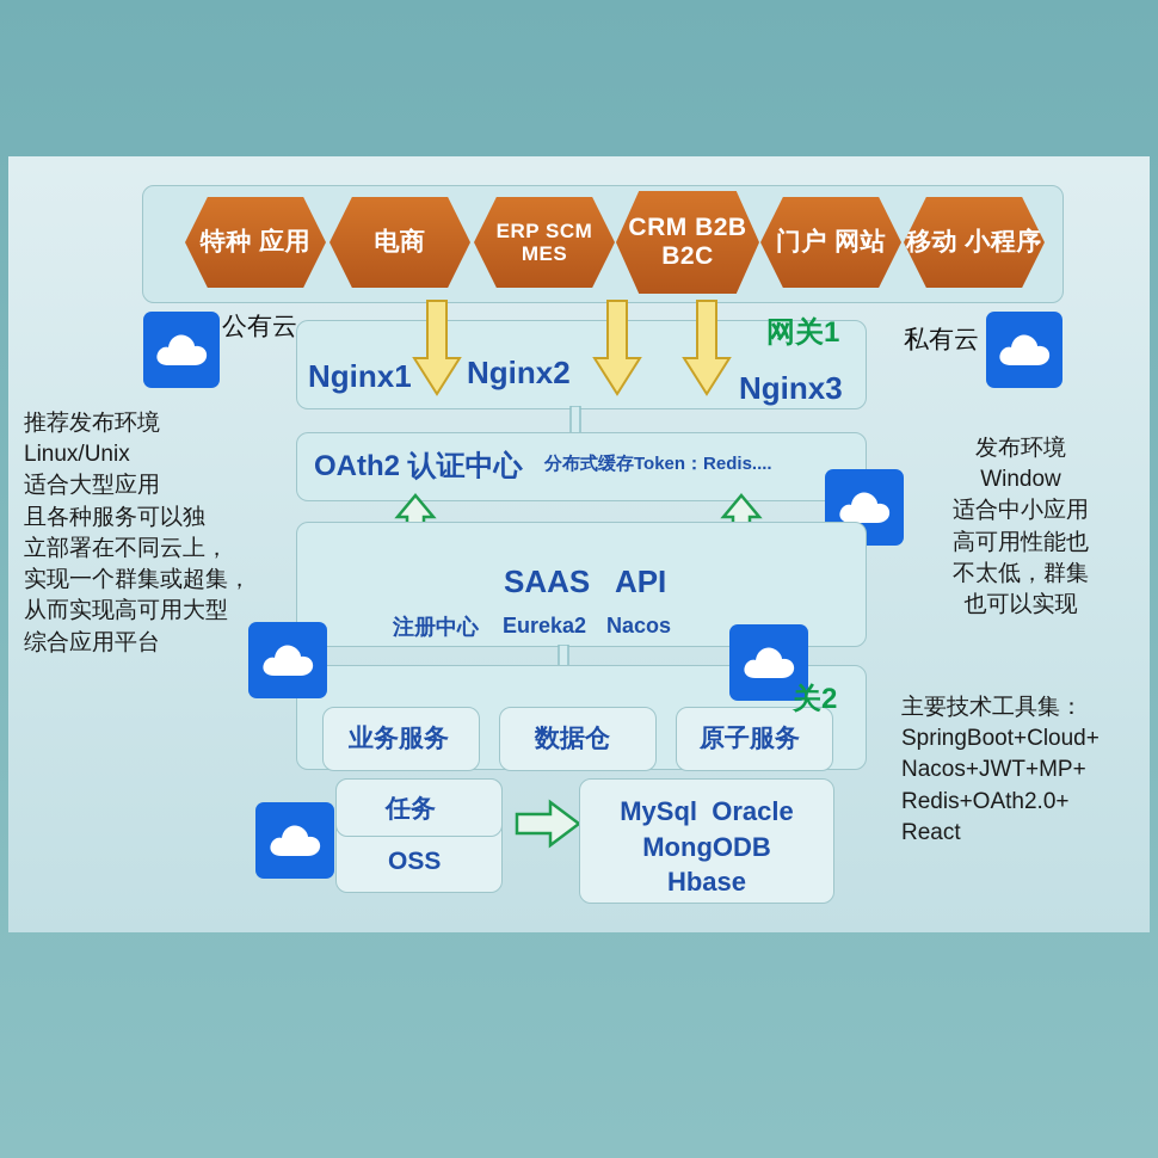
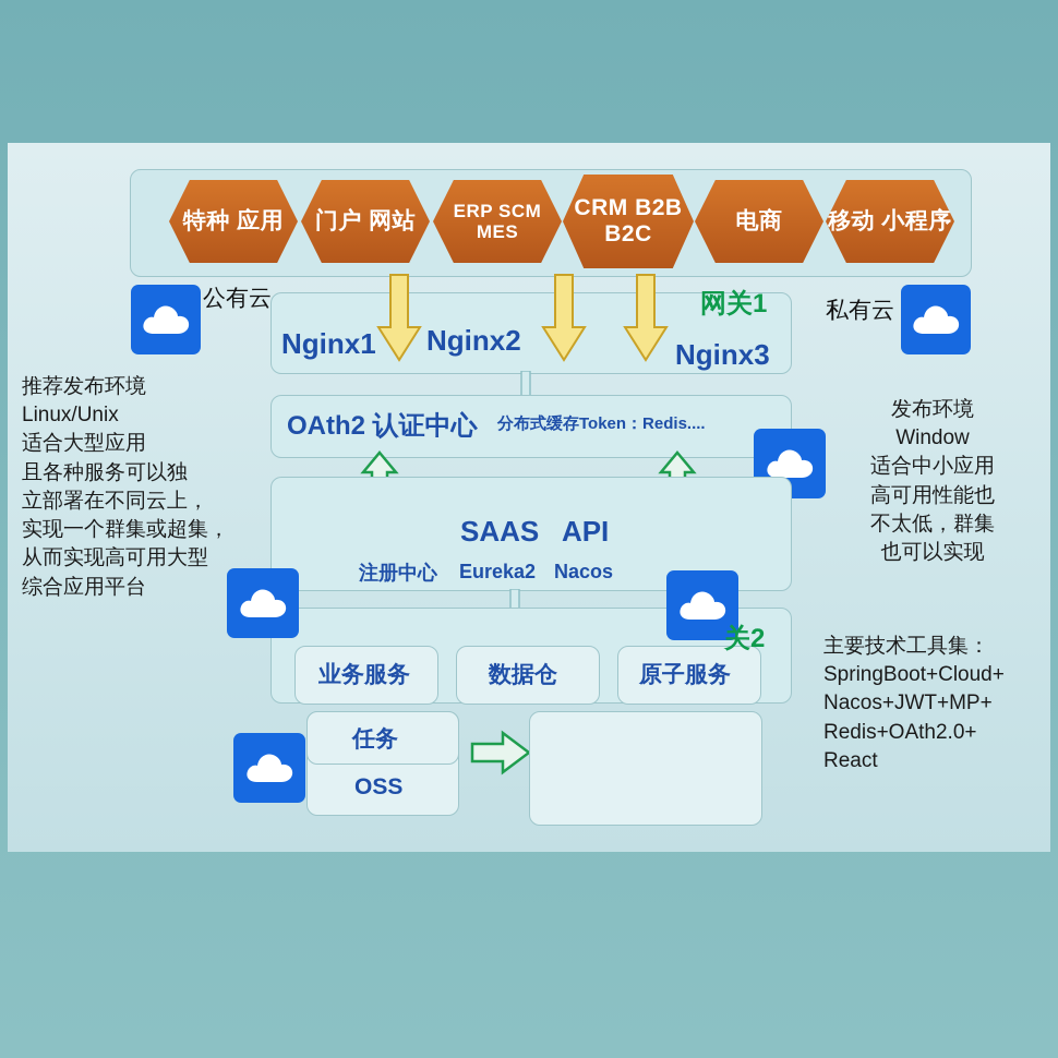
  特种 应用
- 电商
+ 门户 网站
  ERP SCM MES
  CRM B2B B2C
- 门户 网站
+ 电商
  移动 小程序
  公有云
  私有云
  网关1
  Nginx1
  Nginx2
  Nginx3
  OAth2 认证中心
  分布式缓存Token：Redis....
  SAAS API
  注册中心
  Eureka2
  Nacos
  业务服务
  数据仓
  原子服务
  关2
  任务
  OSS
- MySql Oracle
- MongODB
- Hbase
  推荐发布环境
  Linux/Unix
  适合大型应用
  且各种服务可以独
  立部署在不同云上，
  实现一个群集或超集，
  从而实现高可用大型
  综合应用平台
  发布环境
  Window
  适合中小应用
  高可用性能也
  不太低，群集
  也可以实现
  主要技术工具集：
  SpringBoot+Cloud+
  Nacos+JWT+MP+
  Redis+OAth2.0+
  React
